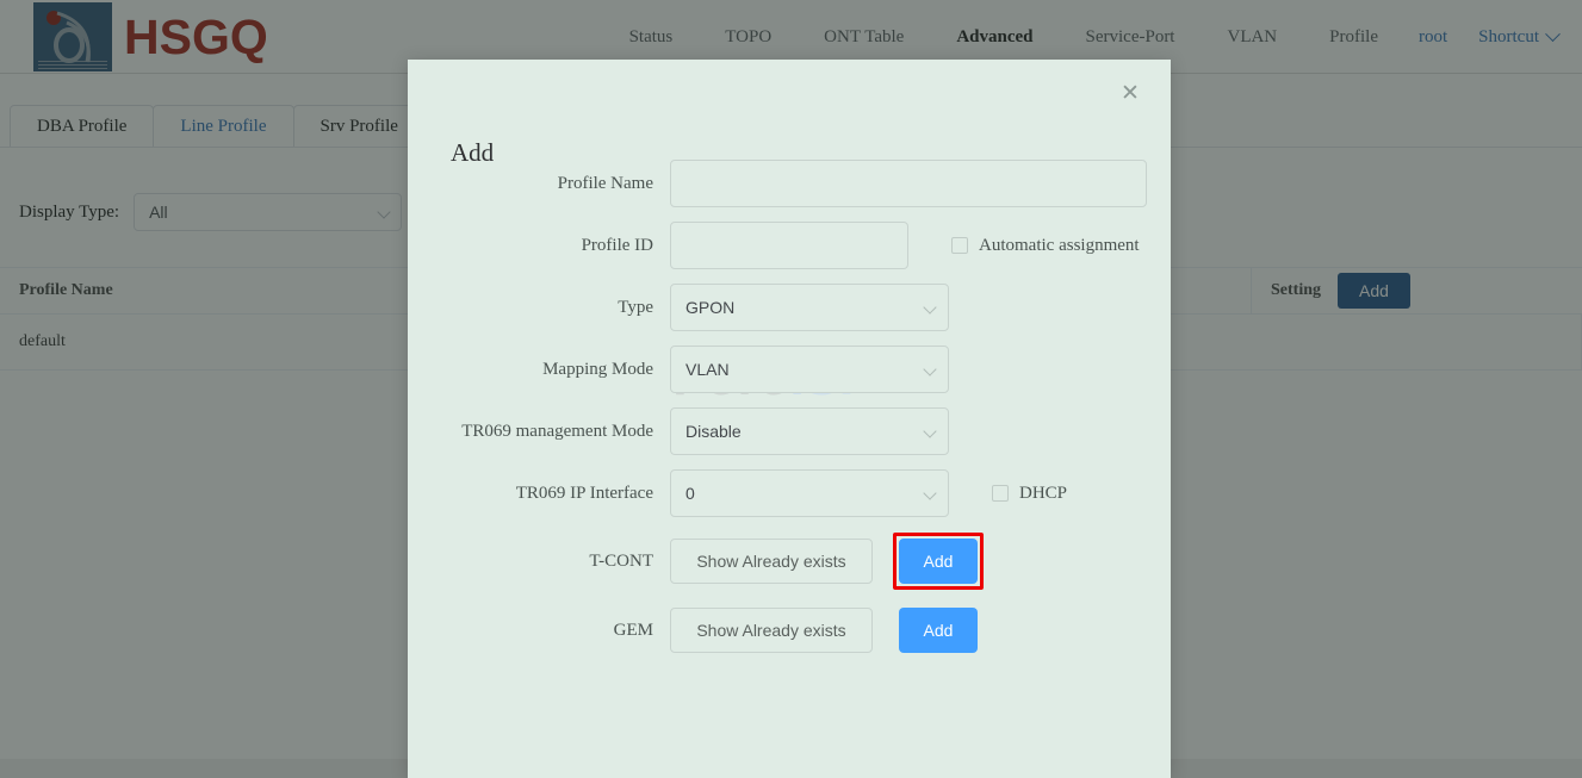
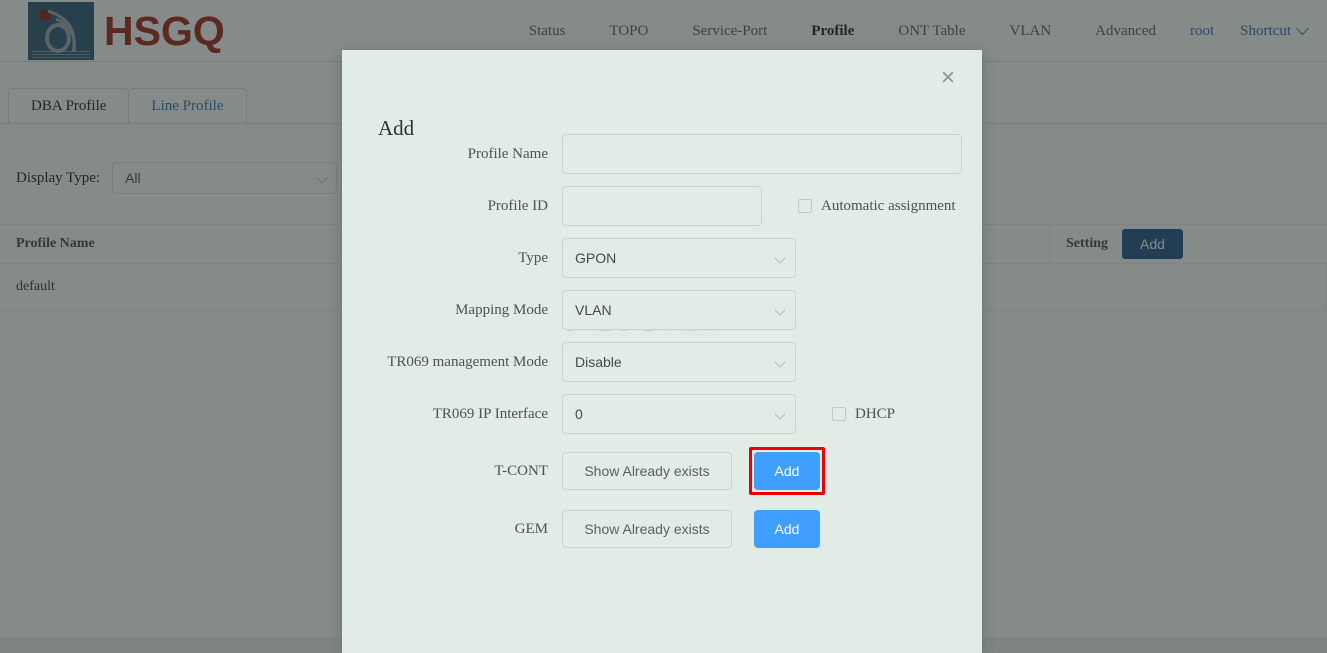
  HSGQ
  Status
  TOPO
- ONT Table
+ Service-Port
- Advanced
+ Profile
- Service-Port
+ ONT Table
  VLAN
- Profile
+ Advanced
  root
  Shortcut
  DBA Profile
  Line Profile
- Srv Profile
  Display Type:
  All
  Profile Name
  Setting
  Add
  default
  Add
  ✕
  Profile Name
  Profile ID
  Automatic assignment
  Type
  GPON
  Mapping Mode
  VLAN
  TR069 management Mode
  Disable
  TR069 IP Interface
  0
  DHCP
  T-CONT
  Show Already exists
  Add
  GEM
  Show Already exists
  Add
